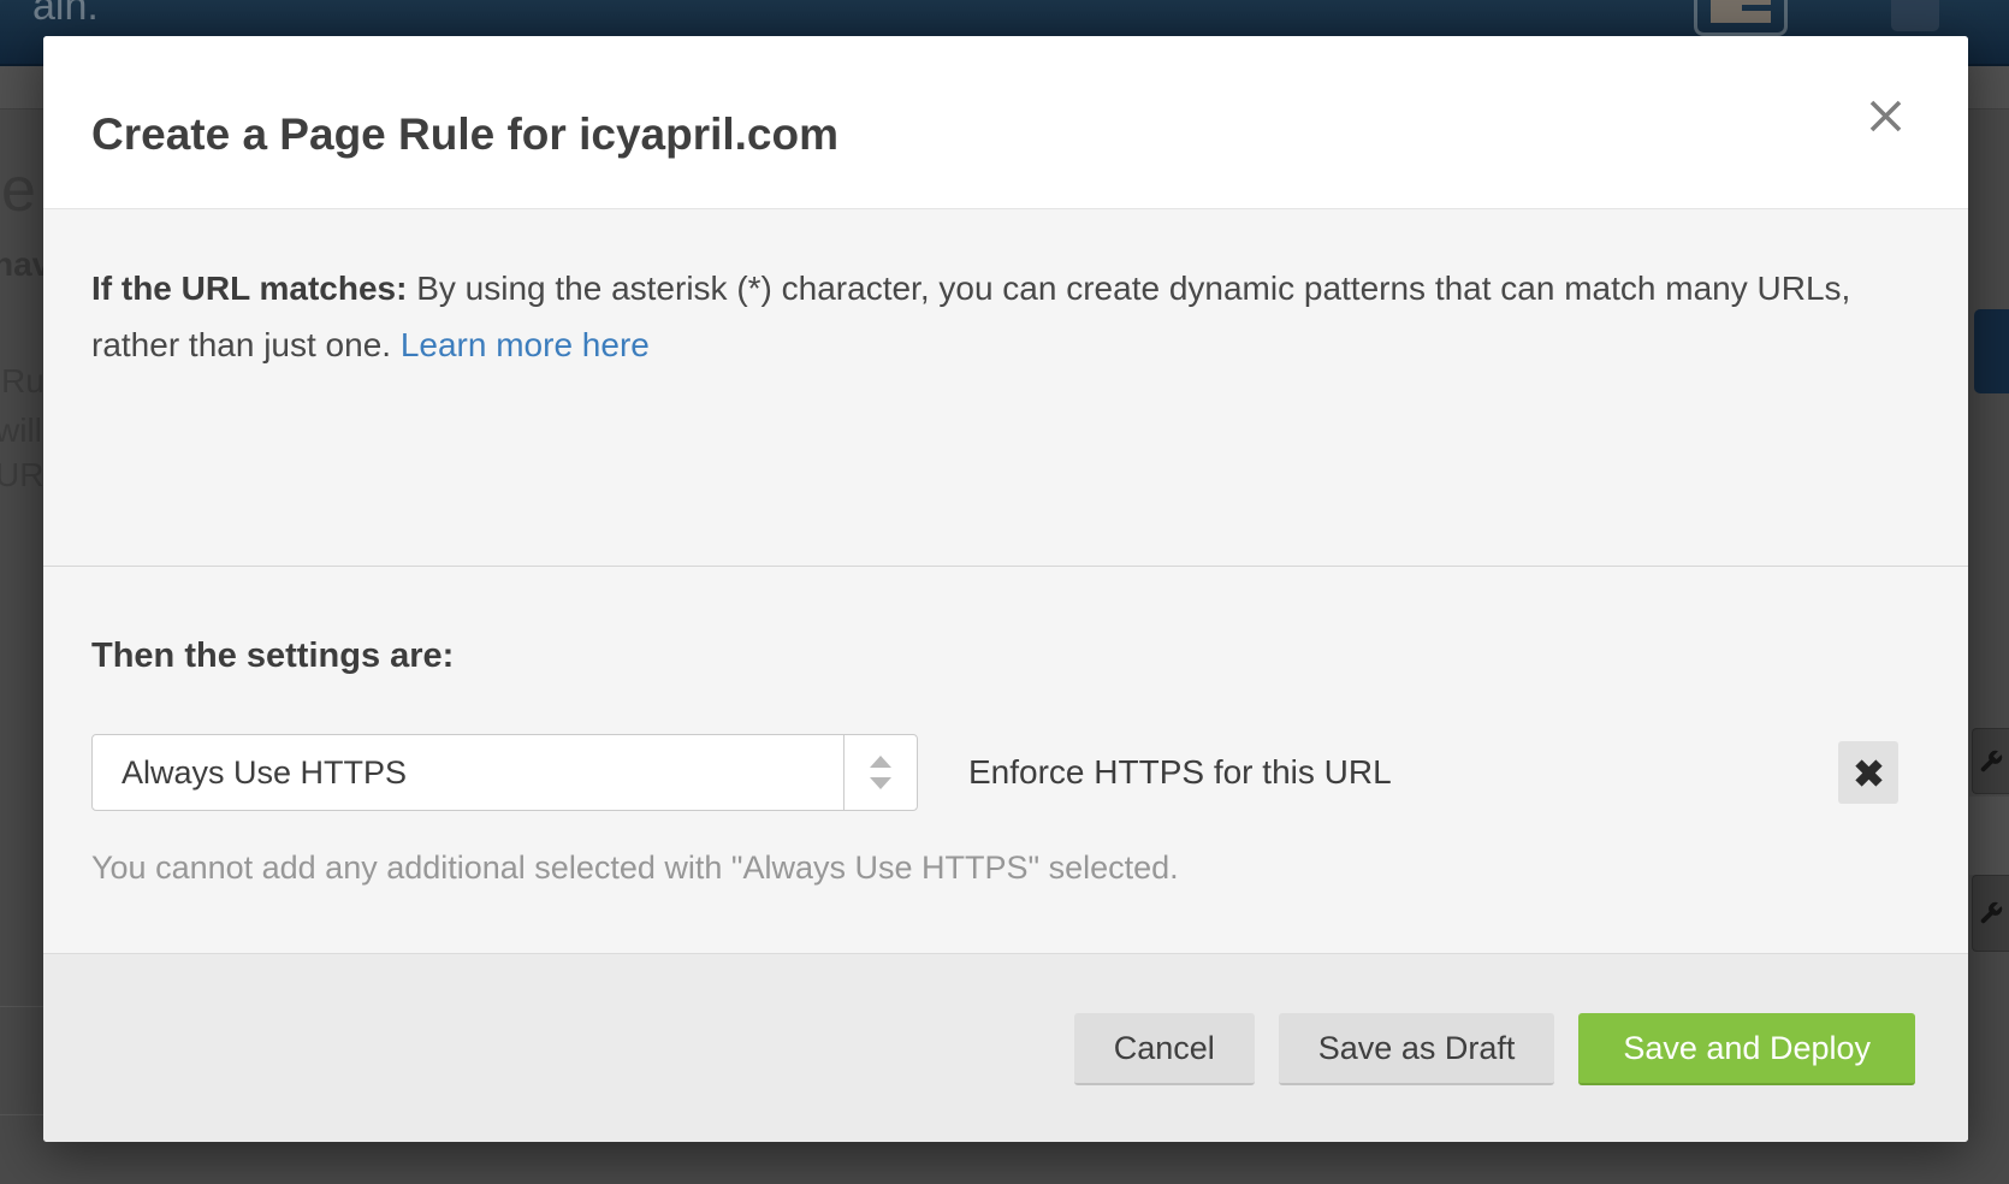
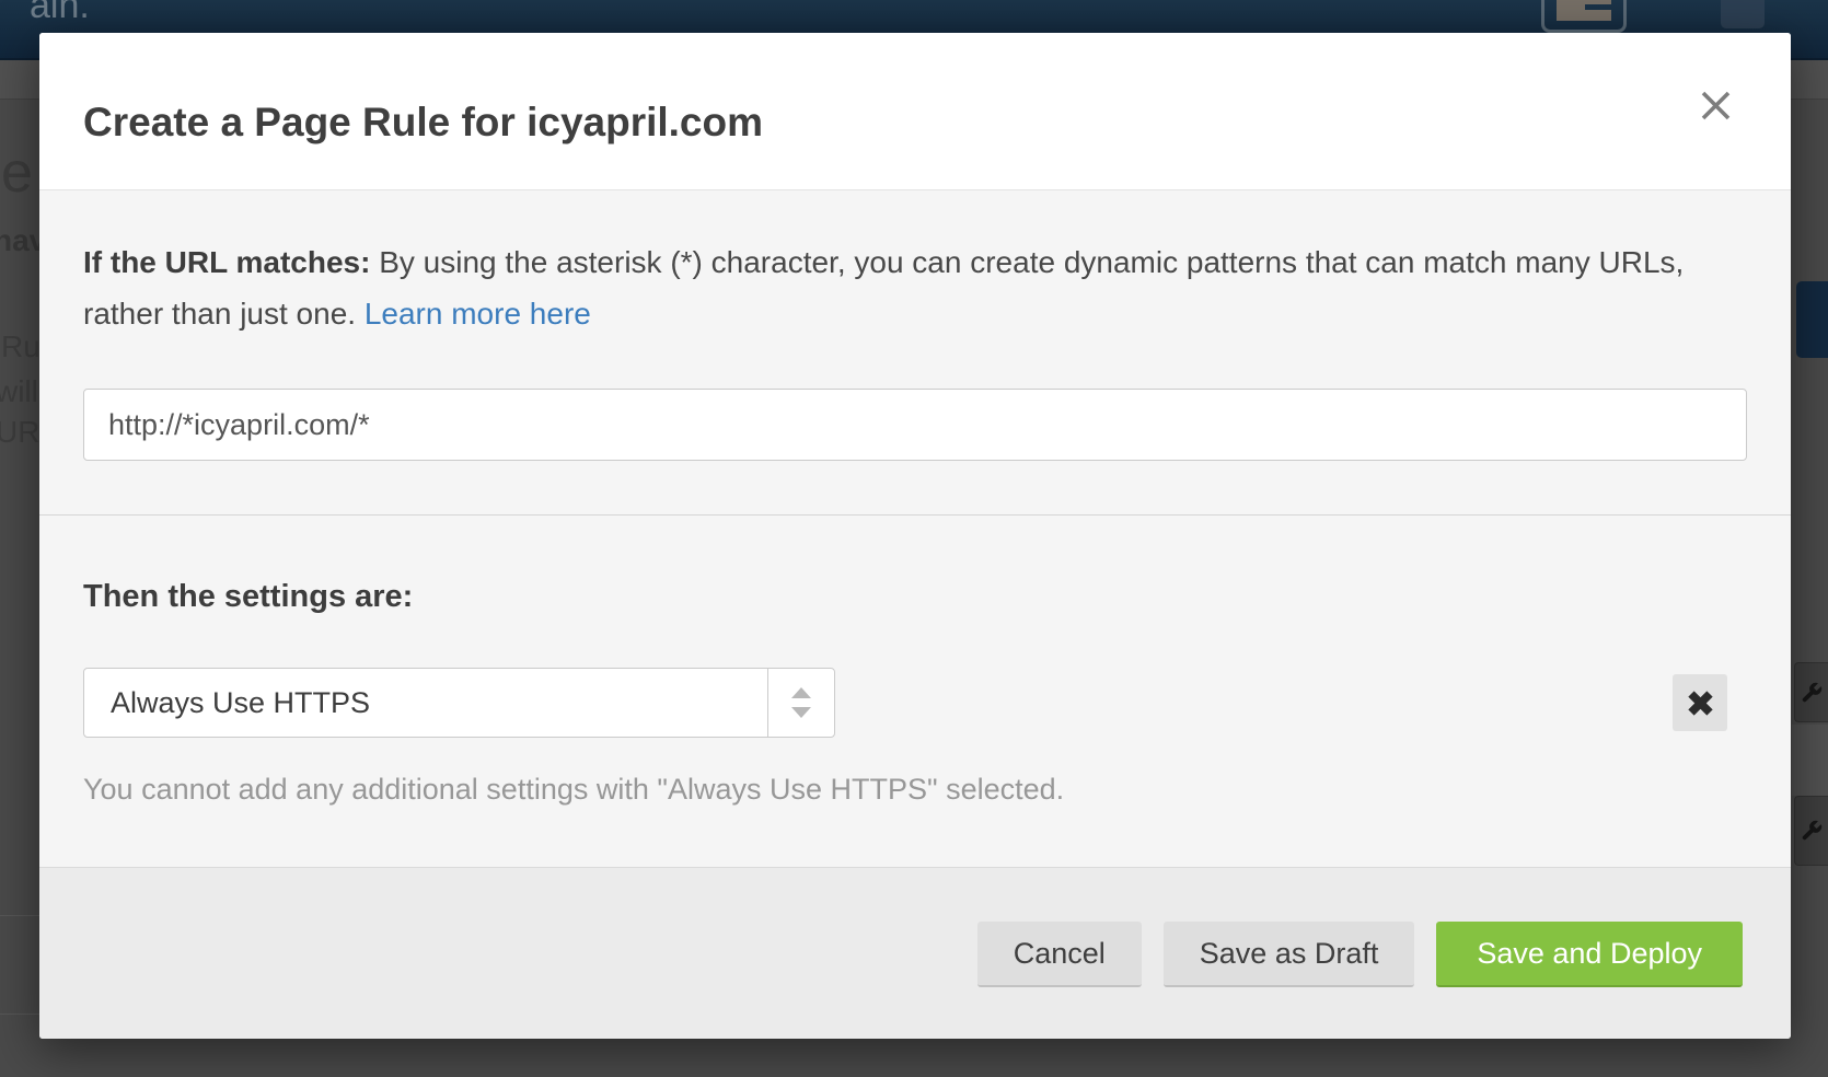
  ain.
  nav
  Ru
  will
  UR
  Create a Page Rule for icyapril.com
  If the URL matches: By using the asterisk (*) character, you can create dynamic patterns that can match many URLs, rather than just one. Learn more here
+ http://*icyapril.com/*
  Then the settings are:
  Always Use HTTPS
- Enforce HTTPS for this URL
- You cannot add any additional selected with "Always Use HTTPS" selected.
+ You cannot add any additional settings with "Always Use HTTPS" selected.
  Cancel
  Save as Draft
  Save and Deploy
